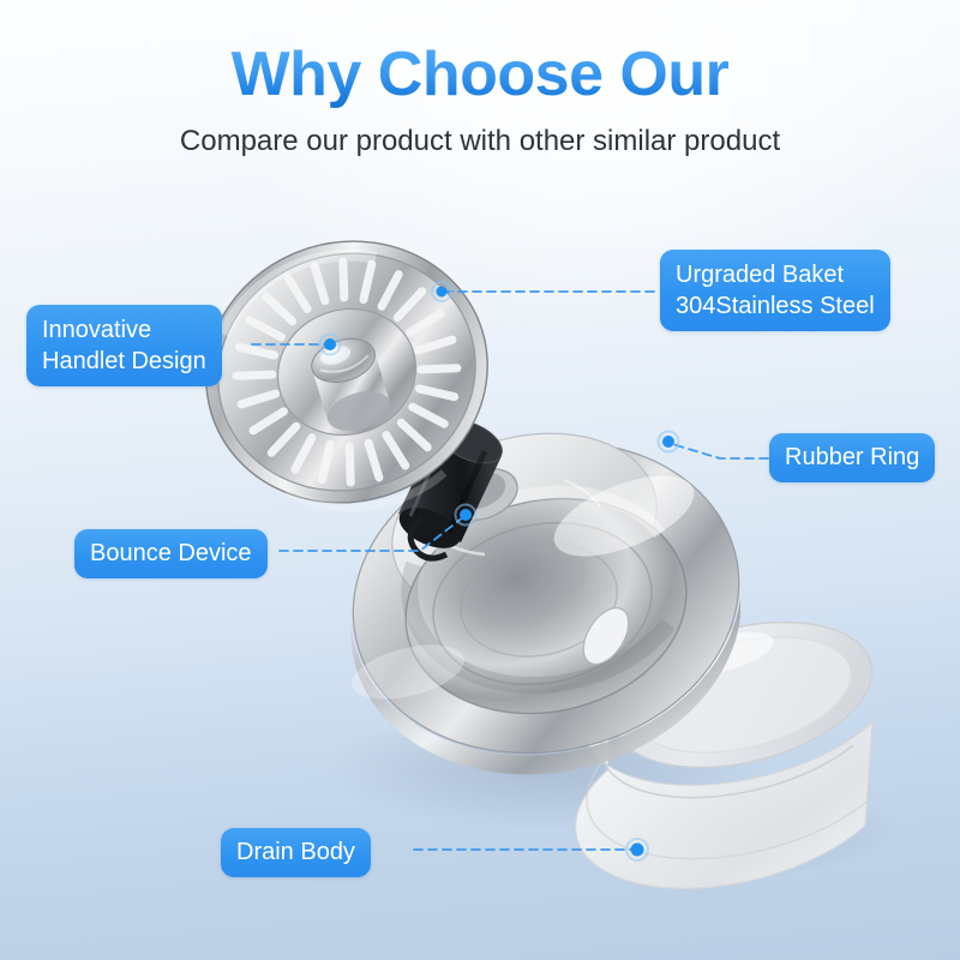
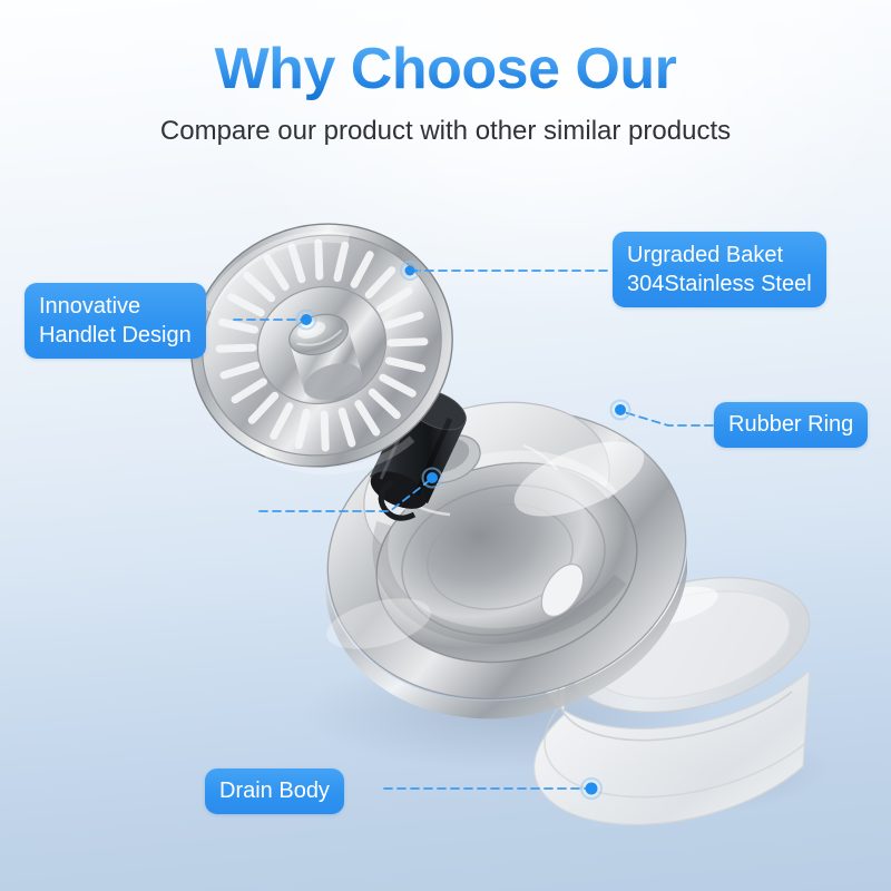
  Why Choose Our
- Compare our product with other similar product
+ Compare our product with other similar products
  Urgraded Baket
  304Stainless Steel
  Innovative
  Handlet Design
  Rubber Ring
- Bounce Device
  Drain Body
